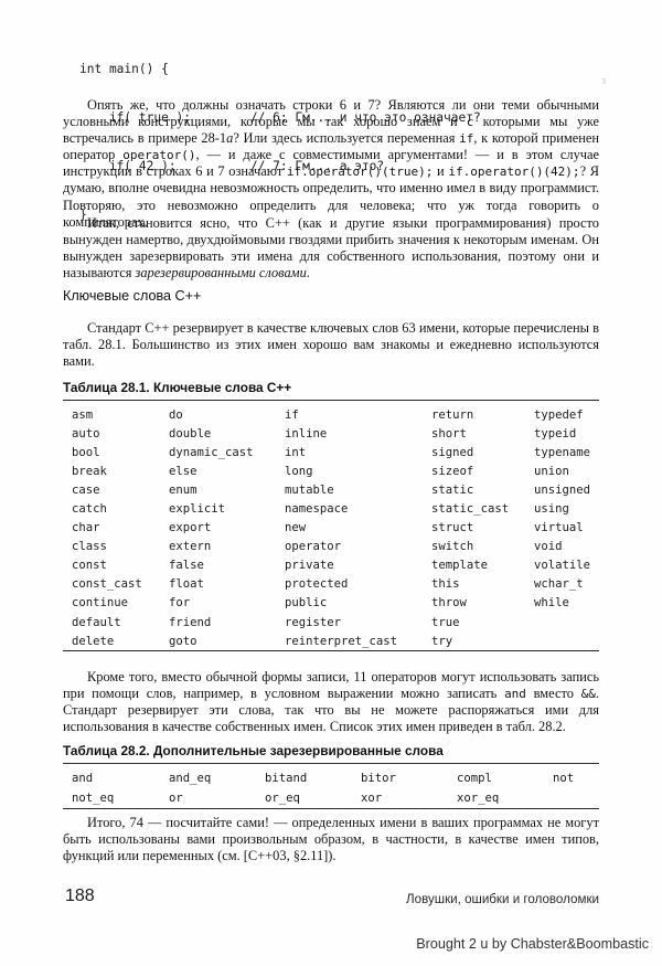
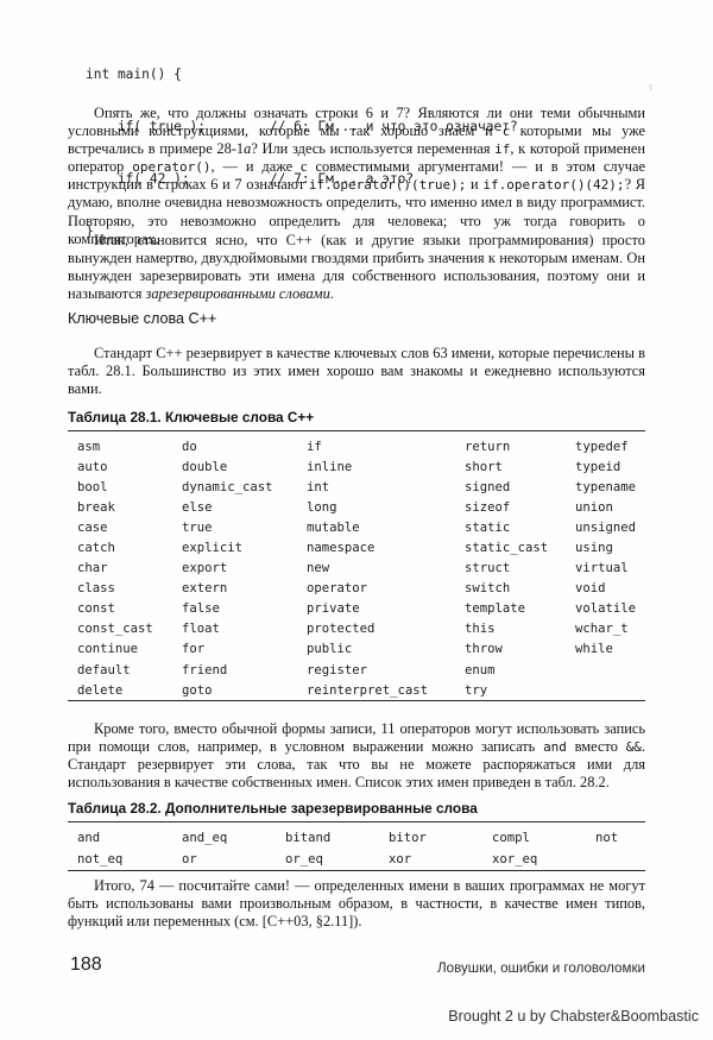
  int main() {
  if( true ); // 6: Гм... и что это означает?
  if( 42 ); // 7: Гм... а это?
  }
  з
  Опять же, что должны означать строки 6 и 7? Являются ли они теми обычными условными конструкциями, которые мы так хорошо знаем и с которыми мы уже встречались в примере 28-1а? Или здесь используется переменная if, к которой применен оператор operator(), — и даже с совместимыми аргументами! — и в этом случае инструкции в строках 6 и 7 означают if.operator()(true); и if.operator()(42);? Я думаю, вполне очевидна невозможность определить, что именно имел в виду программист. Повторяю, это невозможно определить для человека; что уж тогда говорить о компиляторах.
  Итак, становится ясно, что C++ (как и другие языки программирования) просто вынужден намертво, двухдюймовыми гвоздями прибить значения к некоторым именам. Он вынужден зарезервировать эти имена для собственного использования, поэтому они и называются зарезервированными словами.
  Ключевые слова C++
  Стандарт C++ резервирует в качестве ключевых слов 63 имени, которые перечислены в табл. 28.1. Большинство из этих имен хорошо вам знакомы и ежедневно используются вами.
  Таблица 28.1. Ключевые слова C++
  asm	do	if	return	typedef
  auto	double	inline	short	typeid
  bool	dynamic_cast	int	signed	typename
  break	else	long	sizeof	union
- case	enum	mutable	static	unsigned
+ case	true	mutable	static	unsigned
  catch	explicit	namespace	static_cast	using
  char	export	new	struct	virtual
  class	extern	operator	switch	void
  const	false	private	template	volatile
  const_cast	float	protected	this	wchar_t
  continue	for	public	throw	while
- default	friend	register	true
+ default	friend	register	enum
  delete	goto	reinterpret_cast	try
  Кроме того, вместо обычной формы записи, 11 операторов могут использовать запись при помощи слов, например, в условном выражении можно записать and вместо &&. Стандарт резервирует эти слова, так что вы не можете распоряжаться ими для использования в качестве собственных имен. Список этих имен приведен в табл. 28.2.
  Таблица 28.2. Дополнительные зарезервированные слова
  and	and_eq	bitand	bitor	compl	not
  not_eq	or	or_eq	xor	xor_eq
  Итого, 74 — посчитайте сами! — определенных имени в ваших программах не могут быть использованы вами произвольным образом, в частности, в качестве имен типов, функций или переменных (см. [C++03, §2.11]).
  188
  Ловушки, ошибки и головоломки
  Brought 2 u by Chabster&Boombastic
